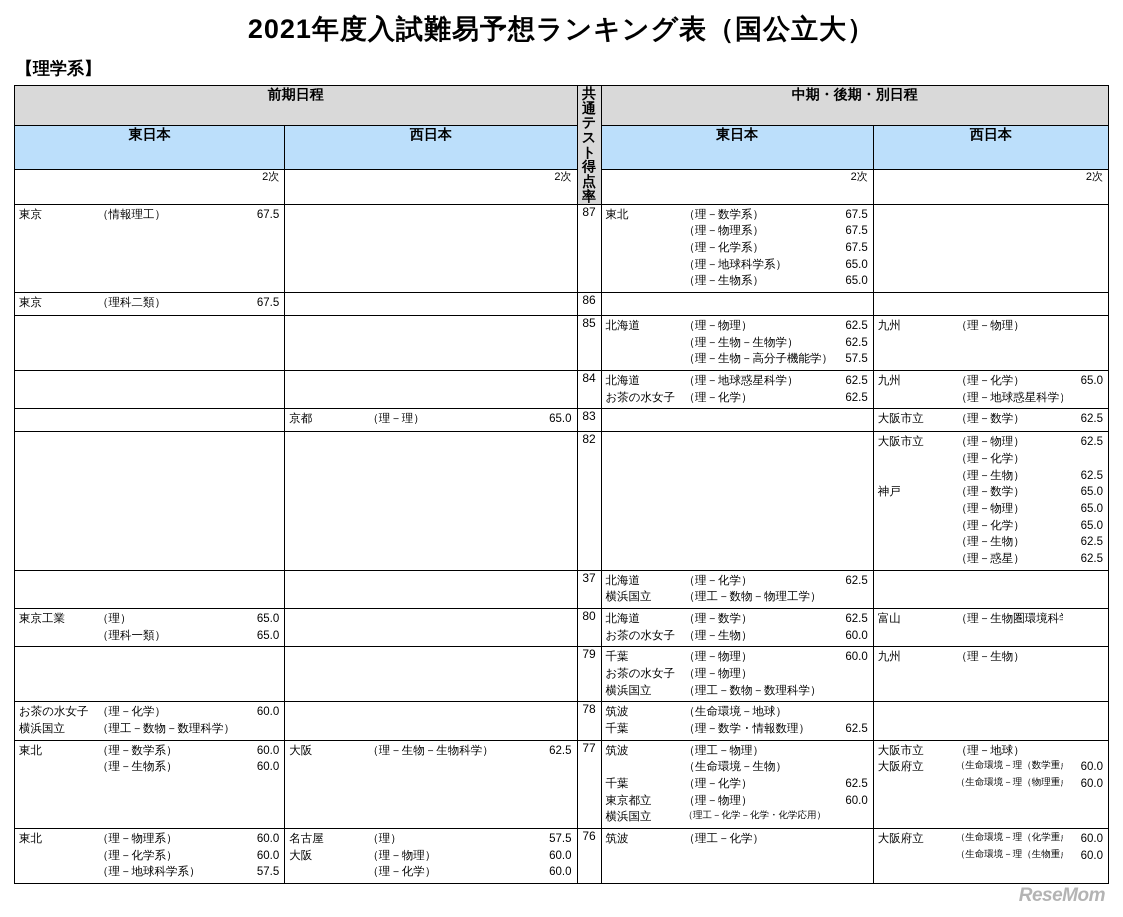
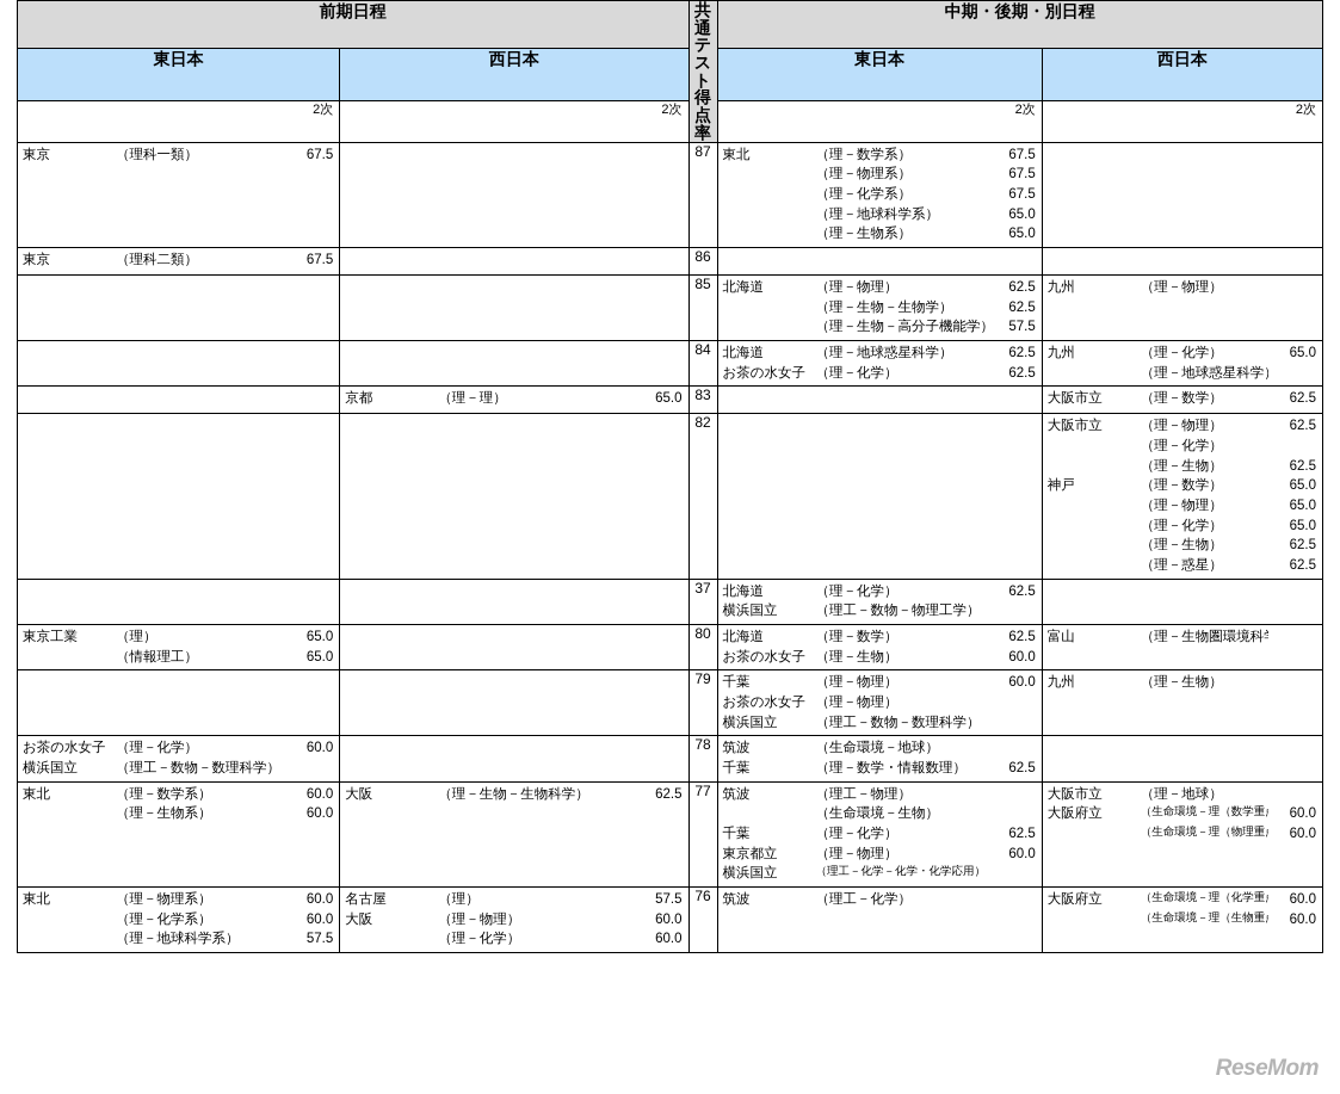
- 2021年度入試難易予想ランキング表（国公立大）
- 【理学系】
  前期日程	共通テスト得点率	中期・後期・別日程
  東日本	西日本	東日本	西日本
  2次	2次	2次	2次
- 東京 （情報理工） 67.5		87	東北 （理－数学系） 67.5 （理－物理系） 67.5 （理－化学系） 67.5 （理－地球科学系） 65.0 （理－生物系） 65.0
+ 東京 （理科一類） 67.5		87	東北 （理－数学系） 67.5 （理－物理系） 67.5 （理－化学系） 67.5 （理－地球科学系） 65.0 （理－生物系） 65.0
  東京 （理科二類） 67.5		86
  		85	北海道 （理－物理） 62.5 （理－生物－生物学） 62.5 （理－生物－高分子機能学） 57.5	九州 （理－物理）
  		84	北海道 （理－地球惑星科学） 62.5お茶の水女子 （理－化学） 62.5	九州 （理－化学） 65.0 （理－地球惑星科学
  	京都 （理－理） 65.0	83		大阪市立 （理－数学） 62.5
  		82		大阪市立 （理－物理） 62.5 （理－化学） （理－生物） 62.5神戸 （理－数学） 65.0 （理－物理） 65.0 （理－化学） 65.0 （理－生物） 62.5 （理－惑星） 62.5
  		37	北海道 （理－化学） 62.5横浜国立 （理工－数物－物理工学）
- 東京工業 （理） 65.0 （理科一類） 65.0		80	北海道 （理－数学） 62.5お茶の水女子 （理－生物） 60.0	富山 （理－生物圏環境科
+ 東京工業 （理） 65.0 （情報理工） 65.0		80	北海道 （理－数学） 62.5お茶の水女子 （理－生物） 60.0	富山 （理－生物圏環境科
  		79	千葉 （理－物理） 60.0お茶の水女子 （理－物理） 横浜国立 （理工－数物－数理科学）	九州 （理－生物）
  お茶の水女子 （理－化学） 60.0横浜国立 （理工－数物－数理科学）		78	筑波 （生命環境－地球） 千葉 （理－数学・情報数理） 62.5
  東北 （理－数学系） 60.0 （理－生物系） 60.0	大阪 （理－生物－生物科学） 62.5	77	筑波 （理工－物理） （生命環境－生物） 千葉 （理－化学） 62.5東京都立 （理－物理） 60.0横浜国立 （理工－化学－化学・化学応用）	大阪市立 （理－地球） 大阪府立 （生命環境－理（数学重 60.0 （生命環境－理（物理重 60.0
  東北 （理－物理系） 60.0 （理－化学系） 60.0 （理－地球科学系） 57.5	名古屋 （理） 57.5大阪 （理－物理） 60.0 （理－化学） 60.0	76	筑波 （理工－化学）	大阪府立 （生命環境－理（化学重 60.0 （生命環境－理（生物重 60.0
  ReseMom
